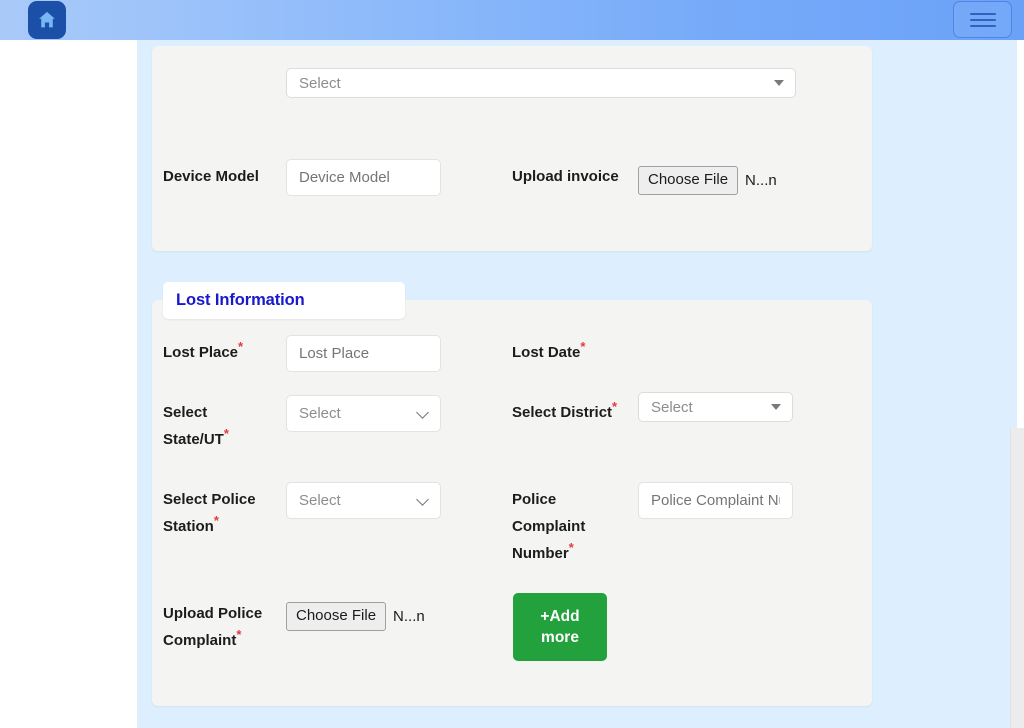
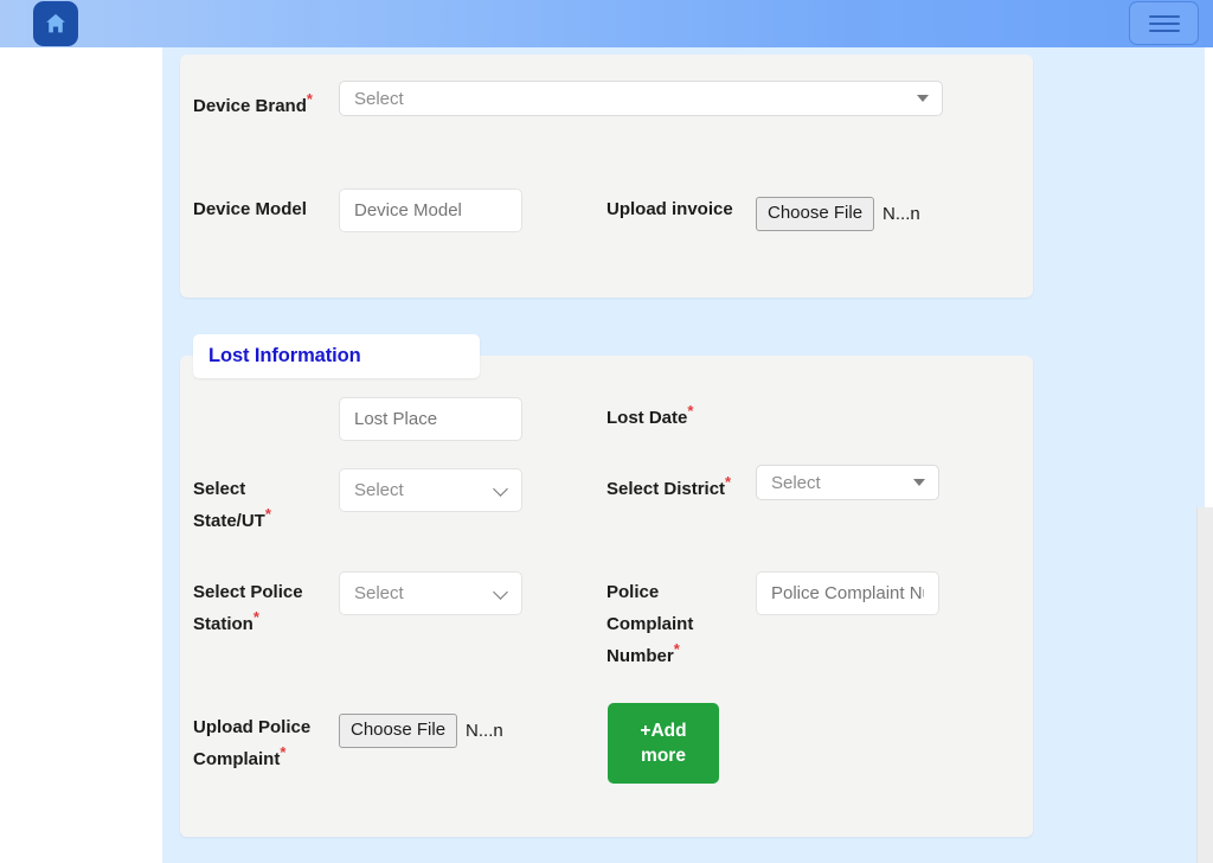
+ Device Brand*
  Select
  Device Model
  Device Model
  Upload invoice
  Choose File
  N...n
  Lost Information
- Lost Place*
  Lost Place
  Lost Date*
  Select State/UT*
  Select
  Select District*
  Select
  Select Police Station*
  Select
  Police Complaint Number*
  Police Complaint N
  Upload Police Complaint*
  Choose File
  N...n
  +Add more
